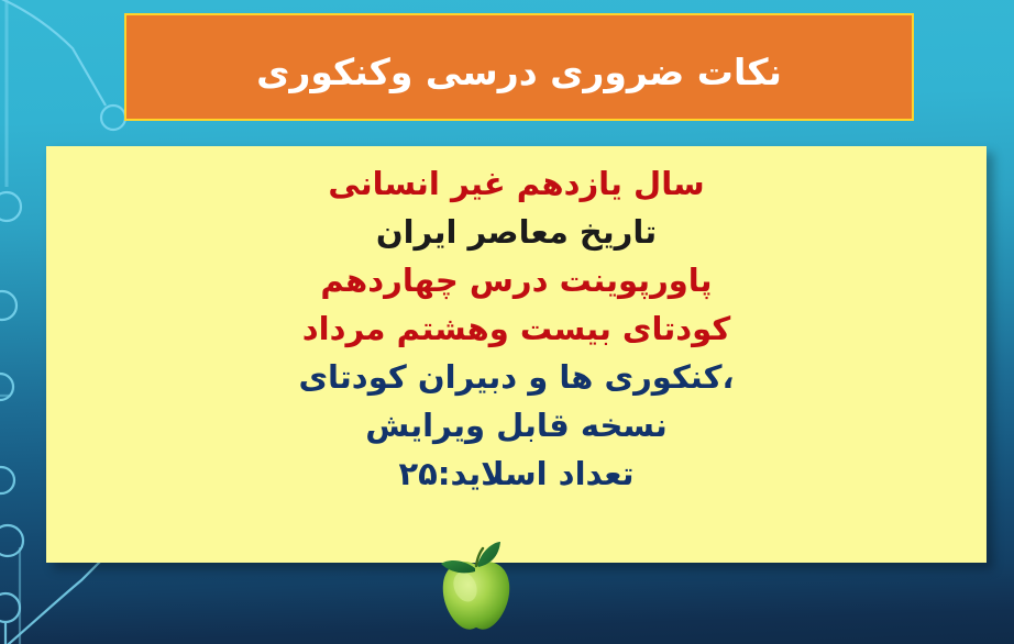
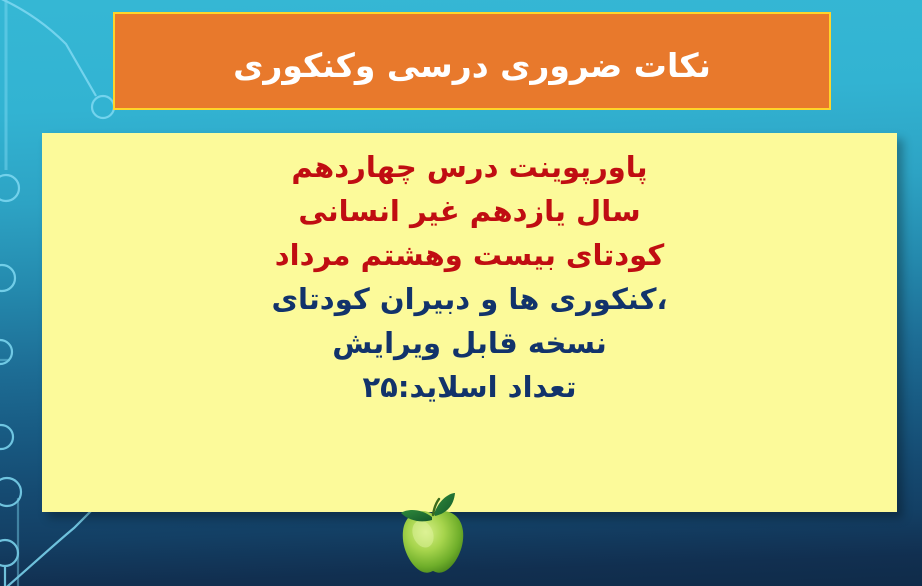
  نکات ضروری درسی وکنکوری
- سال یازدهم غیر انسانی
+ پاورپوینت درس چهاردهم
- تاریخ معاصر ایران
- پاورپوینت درس چهاردهم
+ سال یازدهم غیر انسانی
  کودتای بیست وهشتم مرداد
  ،کنکوری ها و دبیران کودتای
  نسخه قابل ویرایش
  تعداد اسلاید:۲۵
